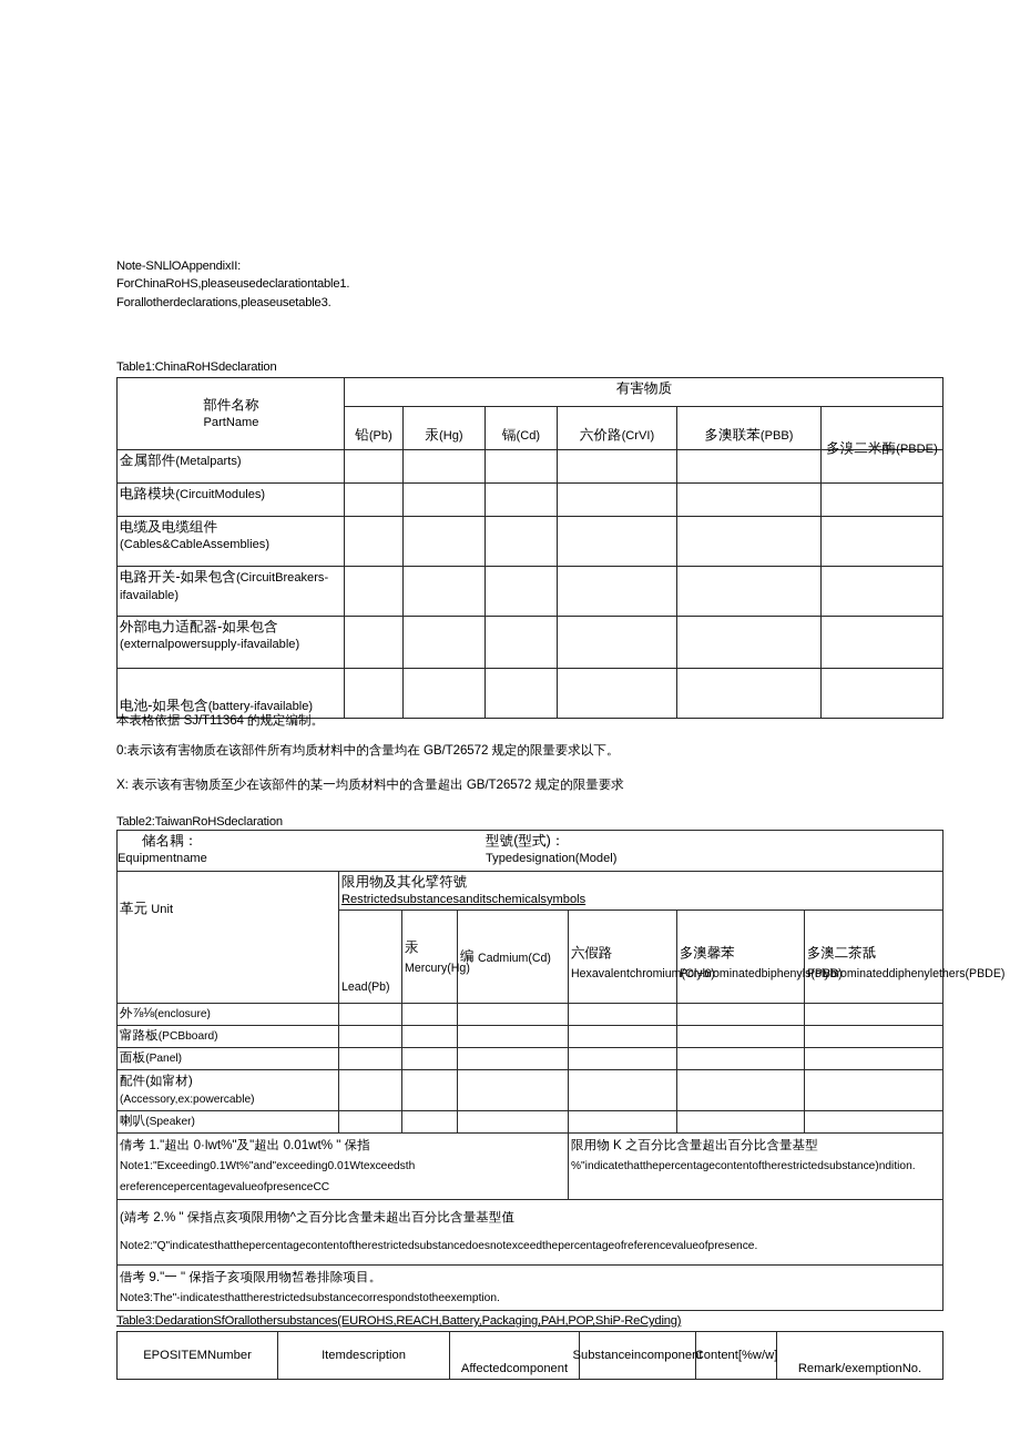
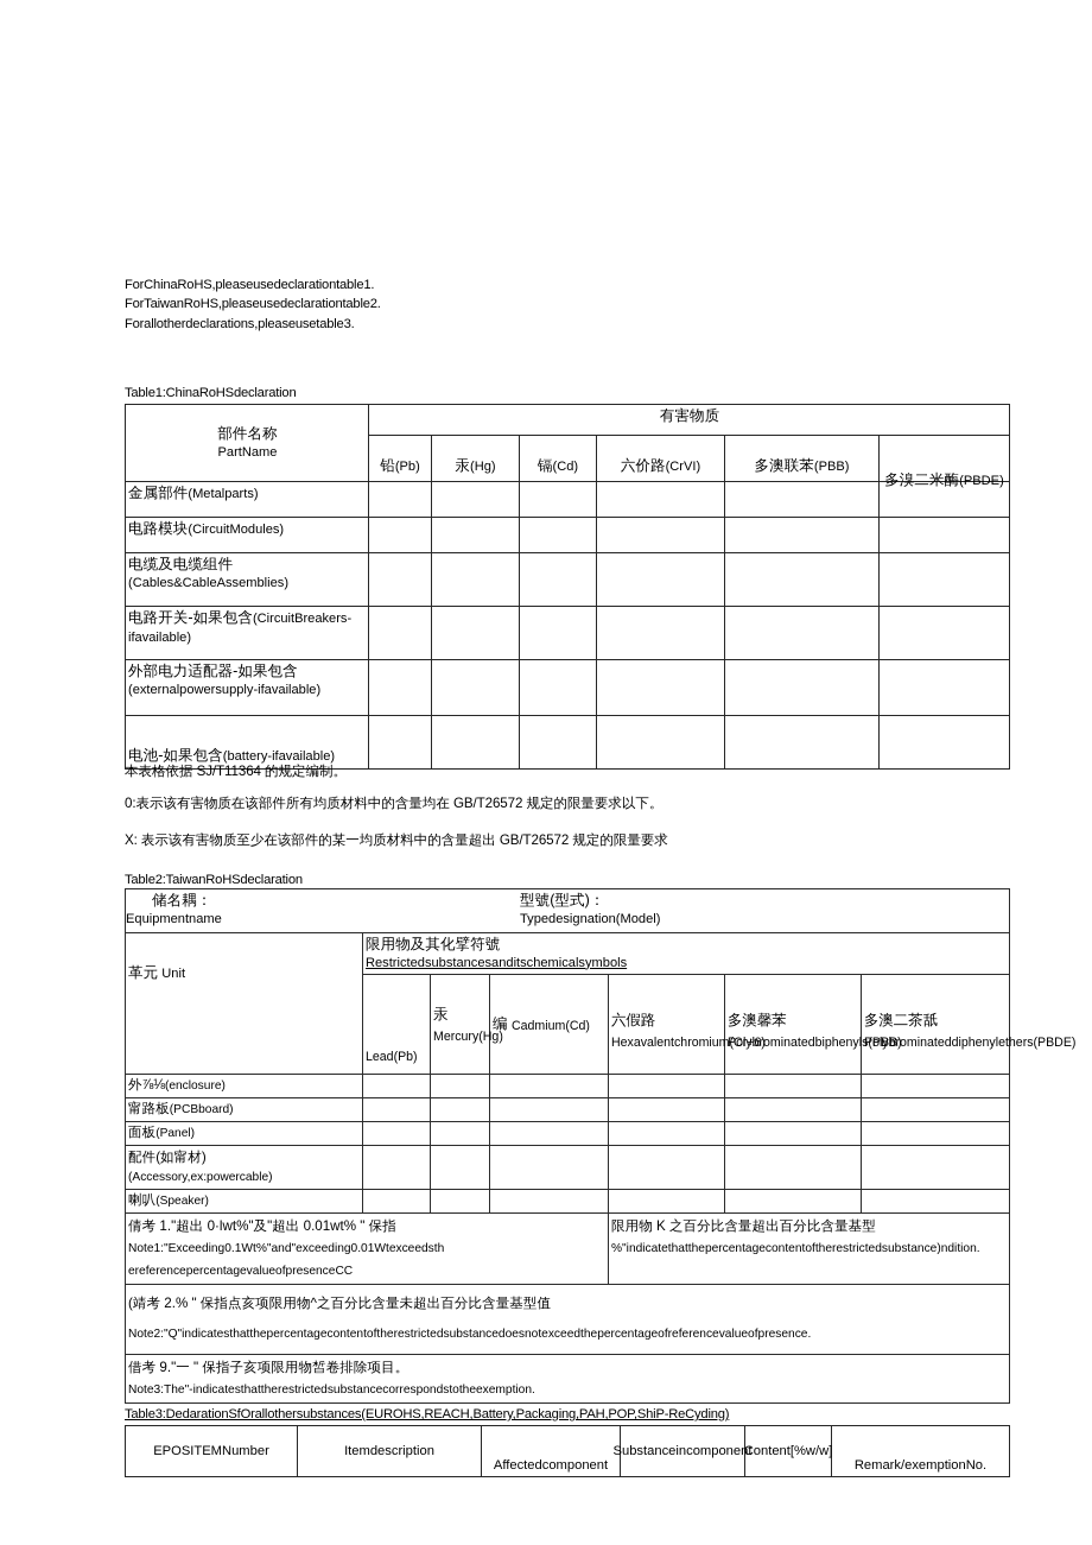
- Note-SNLlOAppendixII:
  ForChinaRoHS,pleaseusedeclarationtable1.
+ ForTaiwanRoHS,pleaseusedeclarationtable2.
  Forallotherdeclarations,pleaseusetable3.
  Table1:ChinaRoHSdeclaration
  部件名称 PartName	有害物质
  铅(Pb)	汞(Hg)	镉(Cd)	六价路(CrVI)	多澳联苯(PBB)	多溴二米酶(PBDE)
  金属部件(Metalparts)
  电路模块(CircuitModules)
  电缆及电缆组件 (Cables&CableAssemblies)
  电路开关-如果包含(CircuitBreakers- ifavailable)
  外部电力适配器-如果包含 (externalpowersupply-ifavailable)
  电池-如果包含(battery-ifavailable)
  本表格依据 SJ/T11364 的规定编制。
  0:表示该有害物质在该部件所有均质材料中的含量均在 GB/T26572 规定的限量要求以下。
  X: 表示该有害物质至少在该部件的某一均质材料中的含量超出 GB/T26572 规定的限量要求
  Table2:TaiwanRoHSdeclaration
  储名耦： Equipmentname 型號(型式)： Typedesignation(Model)
  革元 Unit	限用物及其化擘符號 Restrictedsubstancesanditschemicalsymbols
  Lead(Pb)	汞 Mercury(H	编 Cadmium(Cd)	六假路 Hexavalentchromiu	多澳馨苯 Polybrominatedbiphenyl	多澳二茶舐 Polybrominateddiphenylethers(PBDE)
  外⅞⅛(enclosure)
  甯路板(PCBboard)
  面板(Panel)
  配件(如甯材) (Accessory,ex:powercable)
  喇叭(Speaker)
  倩考 1."超出 0·lwt%"及"超出 0.01wt% " 保指 Note1:"Exceeding0.1Wt%"and"exceeding0.01Wtexceedsth ereferencepercentagevalueofpresenceCC	限用物 K 之百分比含量超出百分比含量基型 %"indicatethatthepercentagecontentoftherestrictedsubstance)ndition.
  (靖考 2.% " 保指点亥项限用物^之百分比含量未超出百分比含量基型值 Note2:"Q"indicatesthatthepercentagecontentoftherestrictedsubstancedoesnotexceedthepercentageofreferencevalueofpresence.
  借考 9."一 " 保指子亥项限用物皙卷排除项目。 Note3:The"-indicatesthattherestrictedsubstancecorrespondstotheexemption.
  Table3:DedarationSfOrallothersubstances(EUROHS,REACH,Battery,Packaging,PAH,POP,ShiP-ReCyding)
  EPOSITEMNumber	Itemdescription	Affectedcomponent	Substanceincompone	Content[%w/w]	Remark/exemptionNo.
